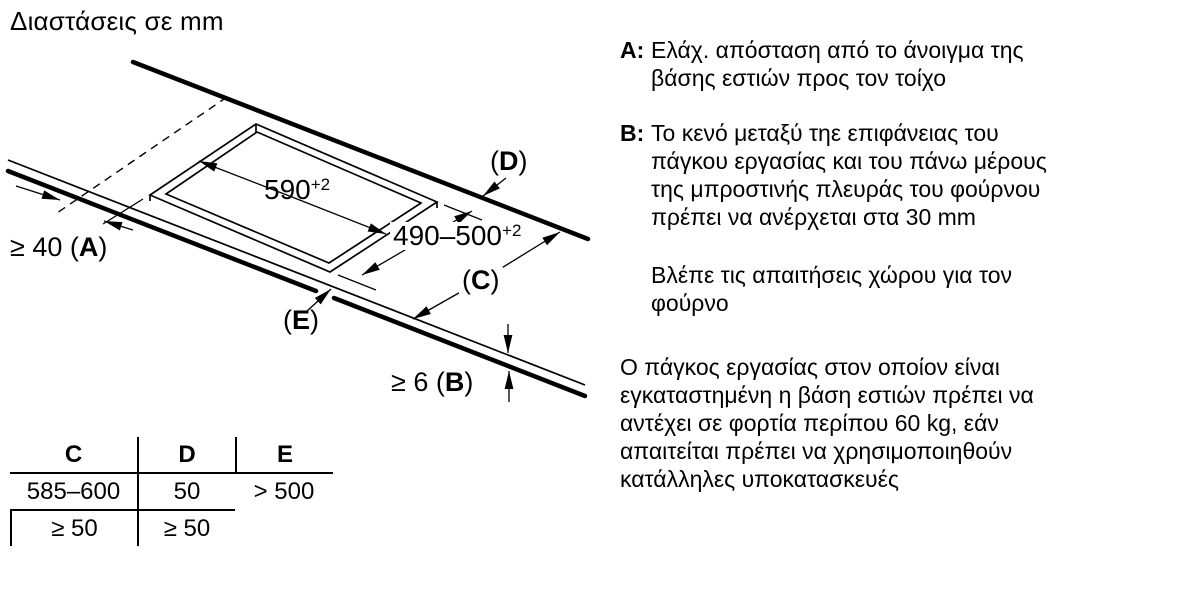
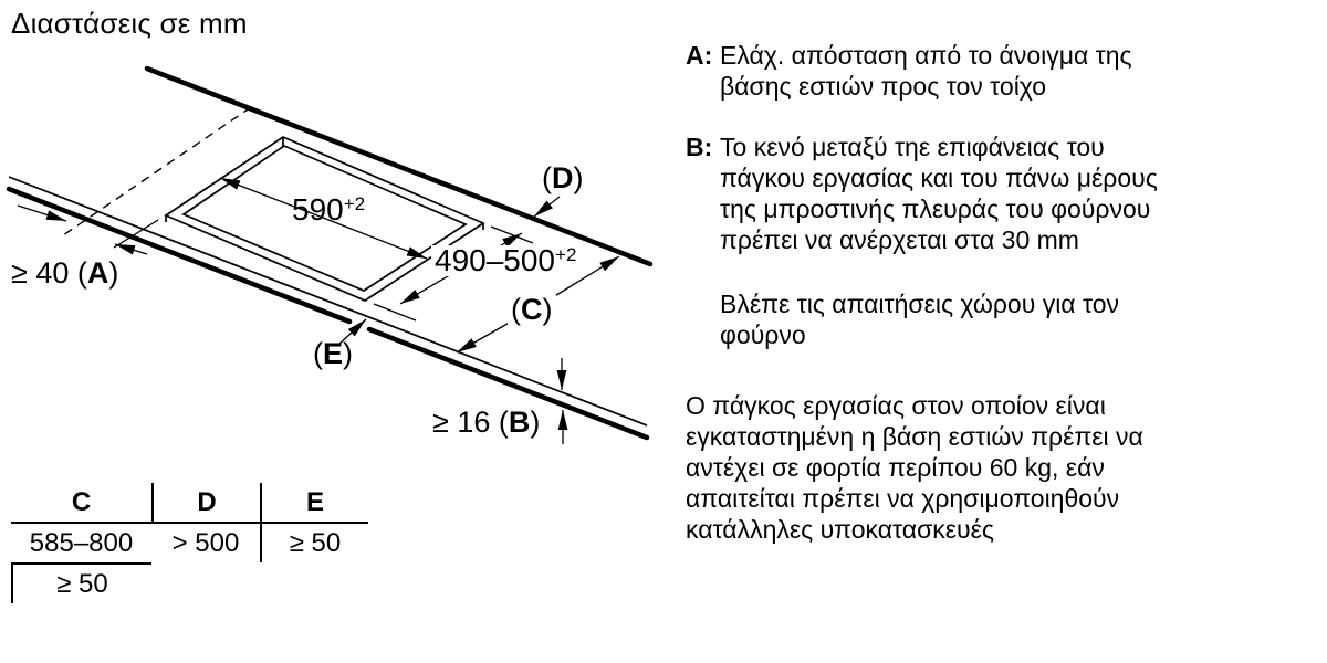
  Διαστάσεις σε mm
  590+2
  490–500+2
  ≥ 40 (A)
- ≥ 6 (B)
+ ≥ 16 (B)
  (C)
  (D)
  (E)
  C
  D
  E
- 585–600
+ 585–800
- 50
  > 500
  ≥ 50
  ≥ 50
  A:
  Ελάχ. απόσταση από το άνοιγμα της
  βάσης εστιών προς τον τοίχο
  B:
  Το κενό μεταξύ τηε επιφάνειας του
  πάγκου εργασίας και του πάνω μέρους
  της μπροστινής πλευράς του φούρνου
  πρέπει να ανέρχεται στα 30 mm
  Βλέπε τις απαιτήσεις χώρου για τον
  φούρνο
  Ο πάγκος εργασίας στον οποίον είναι
  εγκαταστημένη η βάση εστιών πρέπει να
  αντέχει σε φορτία περίπου 60 kg, εάν
  απαιτείται πρέπει να χρησιμοποιηθούν
  κατάλληλες υποκατασκευές
